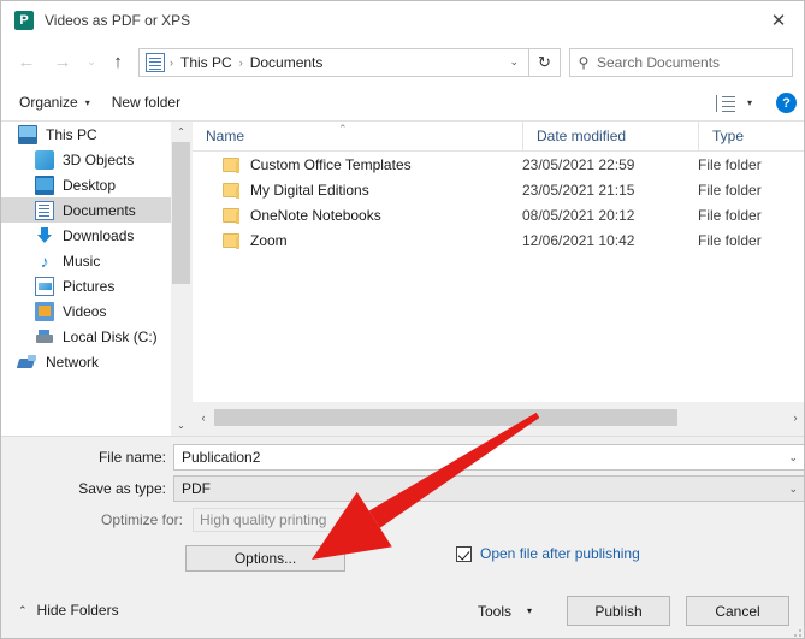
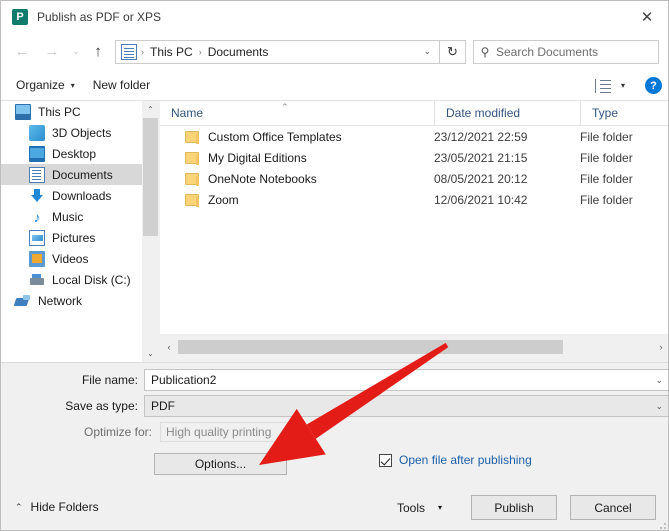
  P
- Videos as PDF or XPS
+ Publish as PDF or XPS
  ✕
  ←
  →
  ⌄
  ↑
  ›
  This PC
  ›
  Documents
  ⌄
  ↻
  ⚲
  Search Documents
  Organize
  ▾
  New folder
  ▾
  ?
  This PC
  3D Objects
  Desktop
  Documents
  Downloads
  ♪
  Music
  Pictures
  Videos
  Local Disk (C:)
  Network
  ⌃
  ⌄
  Name
  ⌃
  Date modified
  Type
  Custom Office Templates
- 23/05/2021 22:59
+ 23/12/2021 22:59
  File folder
  My Digital Editions
  23/05/2021 21:15
  File folder
  OneNote Notebooks
  08/05/2021 20:12
  File folder
  Zoom
  12/06/2021 10:42
  File folder
  ‹
  ›
  File name:
  Publication2
  ⌄
  Save as type:
  PDF
  ⌄
  Optimize for:
  High quality printing
  Options...
  Open file after publishing
  ⌃
  Hide Folders
  Tools
  ▾
  Publish
  Cancel
